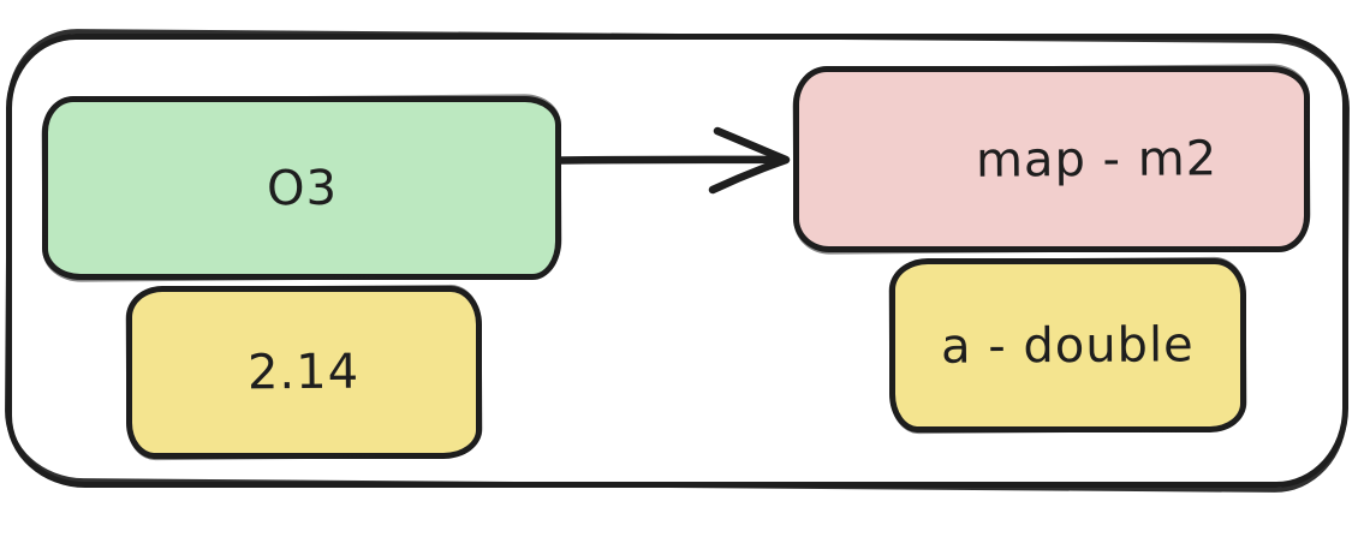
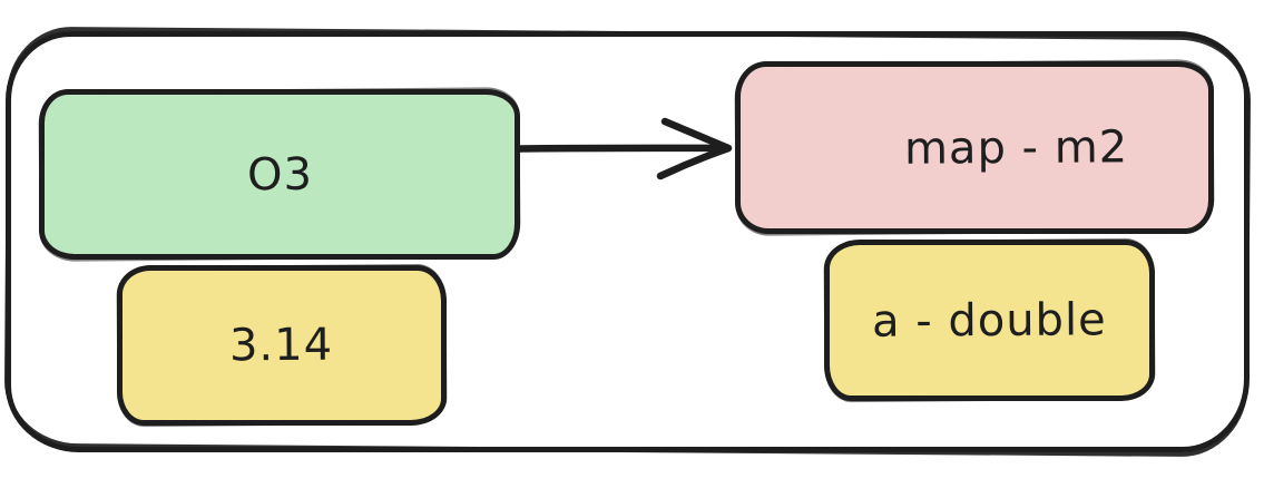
  O3
- 2.14
+ 3.14
  map - m2
  a - double
